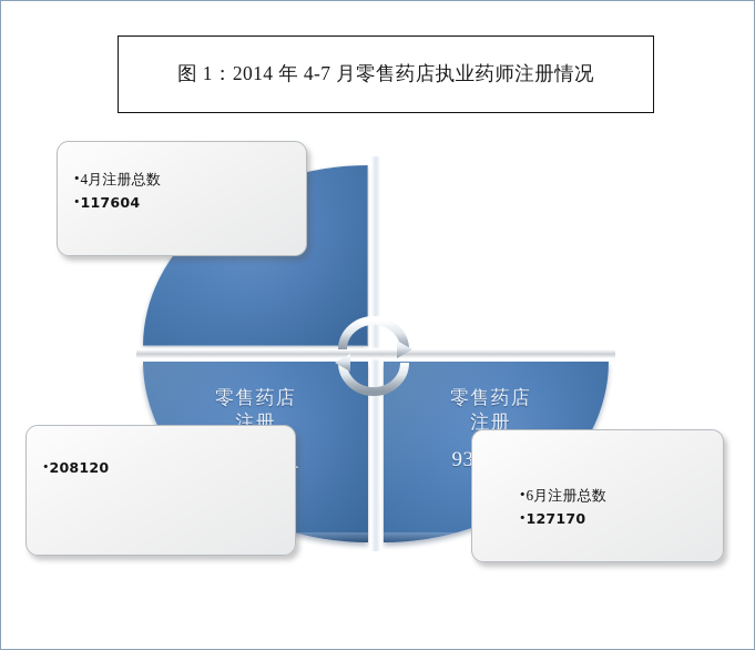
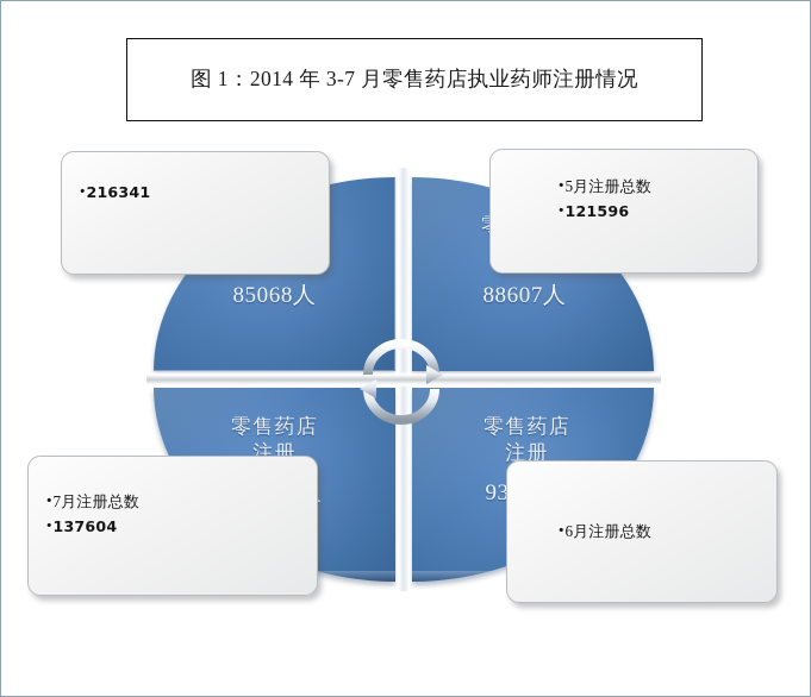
- 图 1：2014 年 4-7 月零售药店执业药师注册情况
+ 图 1：2014 年 3-7 月零售药店执业药师注册情况
+ 85068人
+ 88607人
  零售药店
  注册
  零售药店
  注册
- •4月注册总数
- •117604
+ •216341
+ •5月注册总数
+ •121596
+ •7月注册总数
- •208120
+ •137604
  •6月注册总数
- •127170
